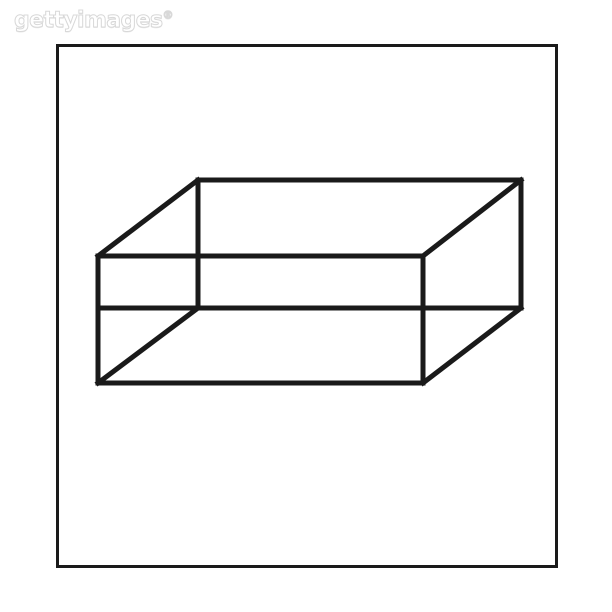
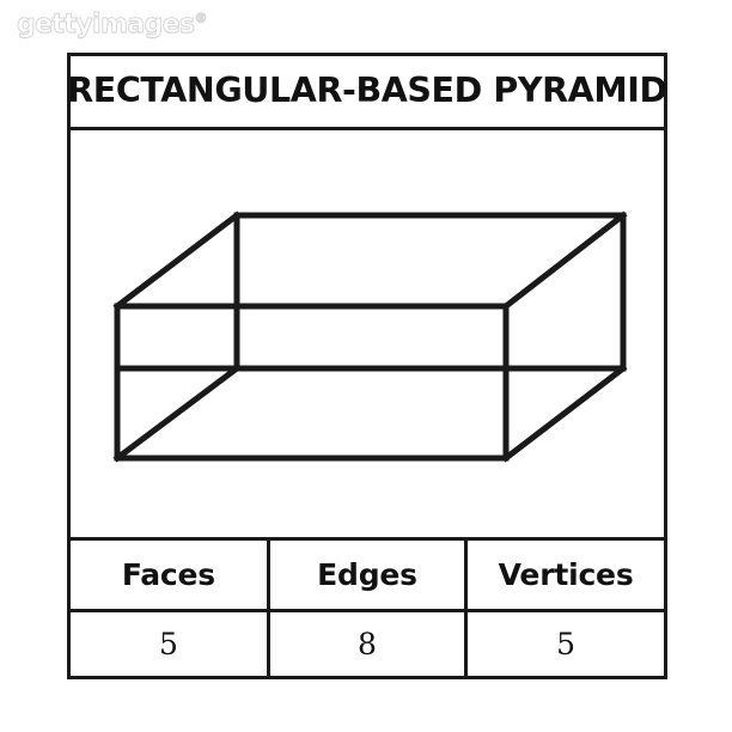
  gettyimages®
+ RECTANGULAR-BASED PYRAMID
+ Faces	Edges	Vertices
+ 5	8	5
